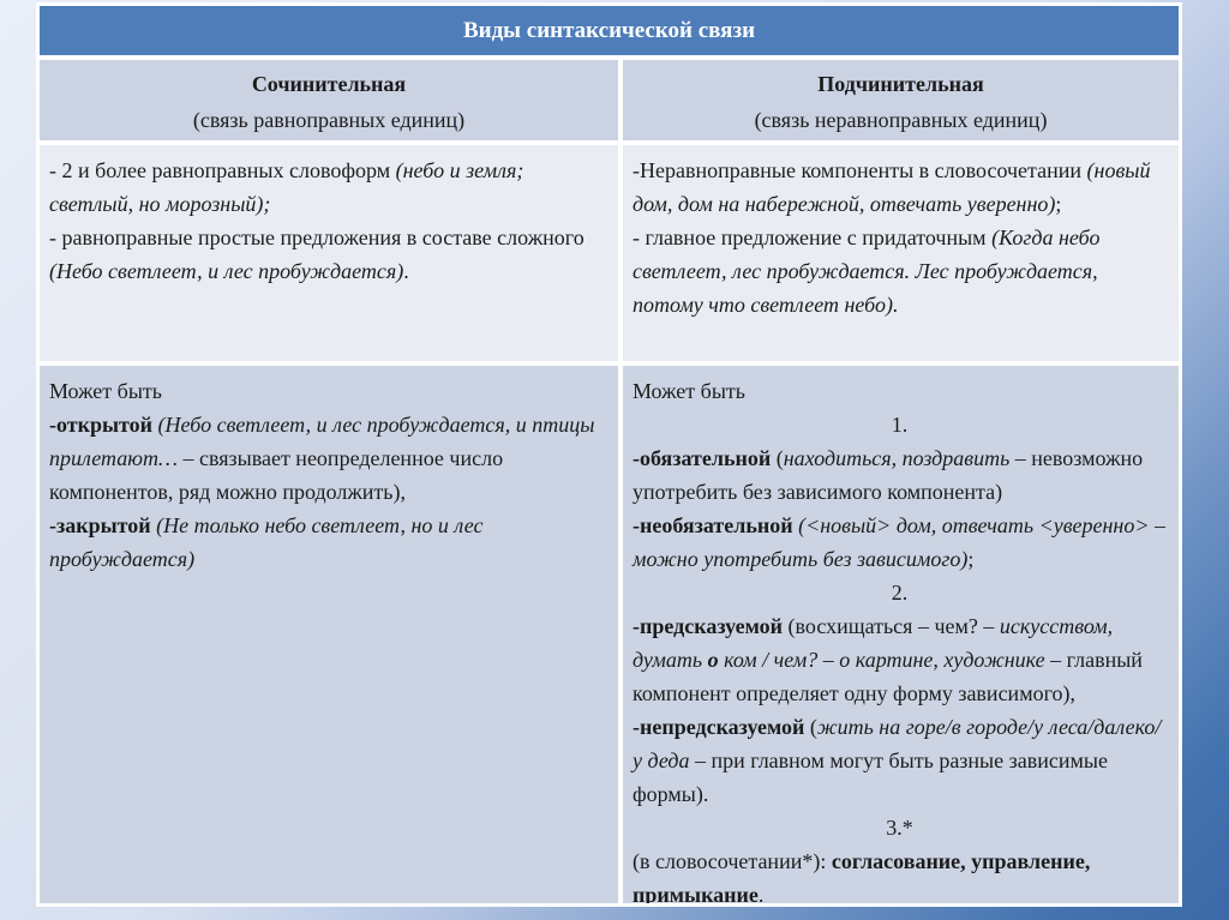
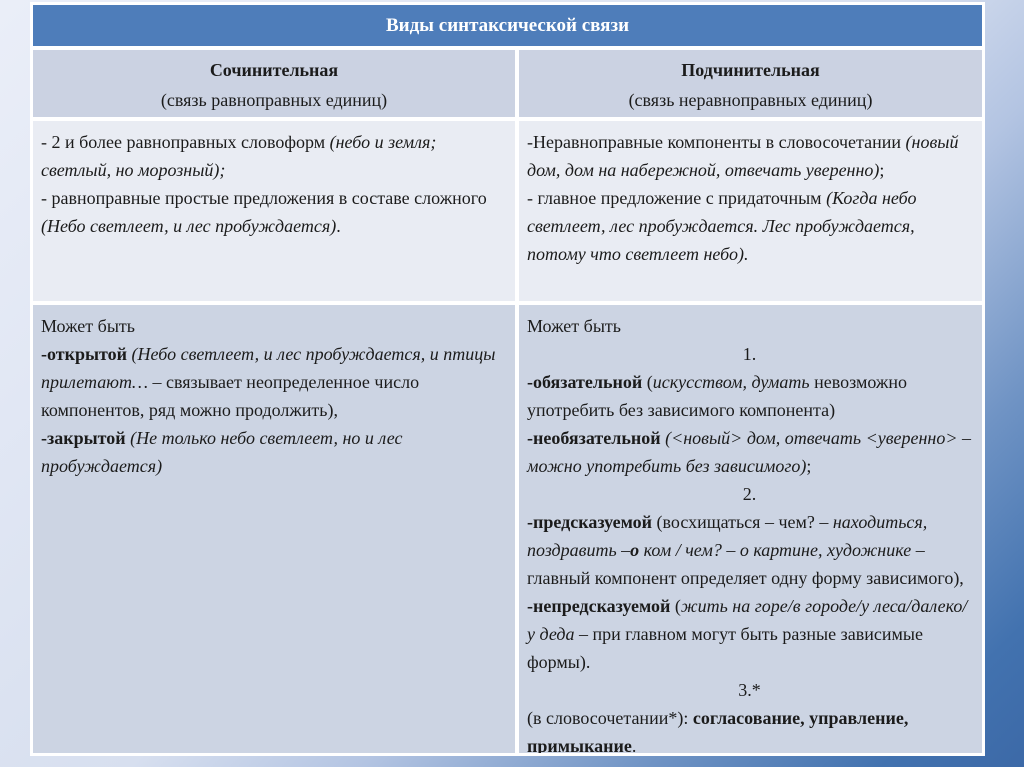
  Виды синтаксической связи
  Сочинительная
  (связь равноправных единиц)
  Подчинительная
  (связь неравноправных единиц)
  - 2 и более равноправных словоформ (небо и земля; светлый, но морозный);
  - равноправные простые предложения в составе сложного (Небо светлеет, и лес пробуждается).
  -Неравноправные компоненты в словосочетании (новый дом, дом на набережной, отвечать уверенно);
  - главное предложение с придаточным (Когда небо светлеет, лес пробуждается. Лес пробуждается, потому что светлеет небо).
  Может быть
  -открытой (Небо светлеет, и лес пробуждается, и птицы прилетают… – связывает неопределенное число компонентов, ряд можно продолжить),
  -закрытой (Не только небо светлеет, но и лес пробуждается)
  Может быть
  1.
- -обязательной (находиться, поздравить – невозможно употребить без зависимого компонента)
+ -обязательной (искусством, думать невозможно употребить без зависимого компонента)
  -необязательной (<новый> дом, отвечать <уверенно> – можно употребить без зависимого);
  2.
- -предсказуемой (восхищаться – чем? – искусством, думать о ком / чем? – о картине, художнике – главный компонент определяет одну форму зависимого),
+ -предсказуемой (восхищаться – чем? – находиться, поздравить –о ком / чем? – о картине, художнике – главный компонент определяет одну форму зависимого),
  -непредсказуемой (жить на горе/в городе/у леса/далеко/у деда – при главном могут быть разные зависимые формы).
  3.*
  (в словосочетании*): согласование, управление, примыкание.
